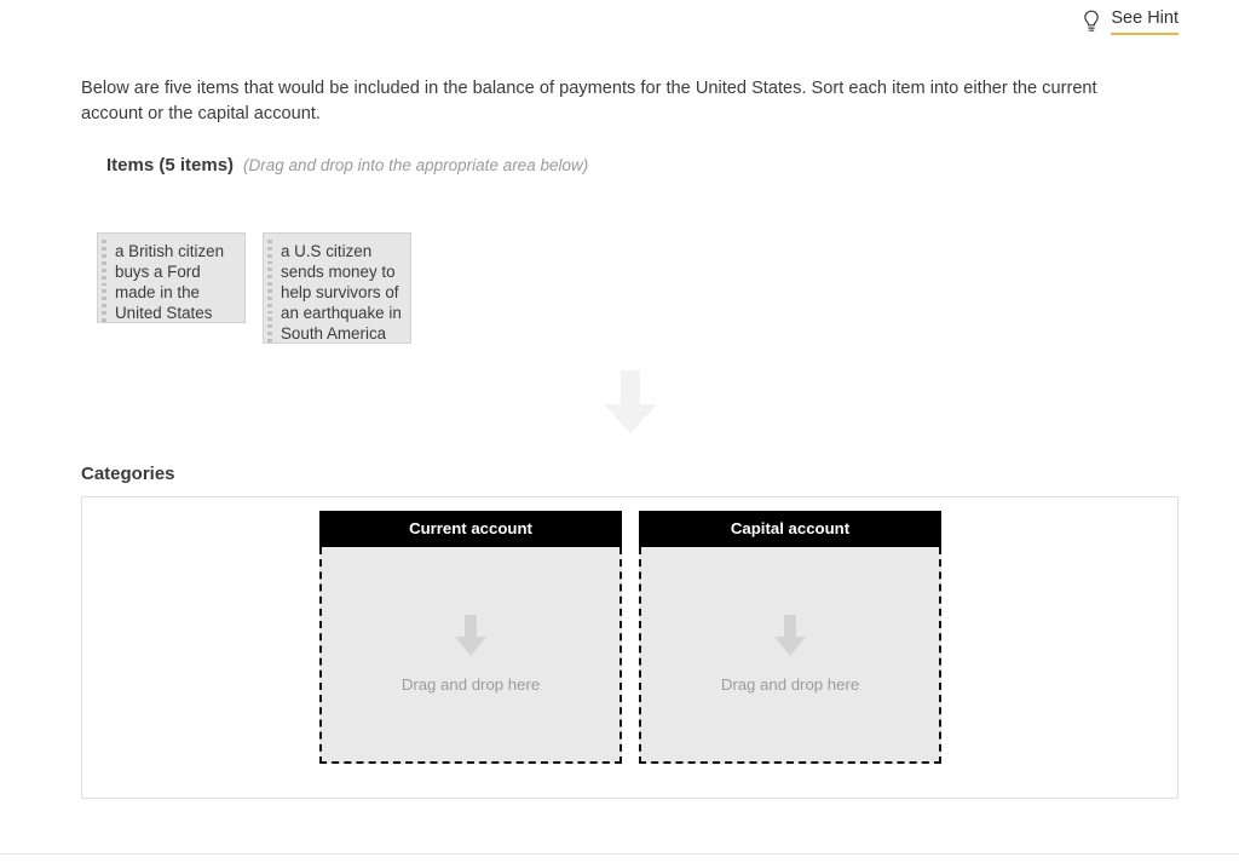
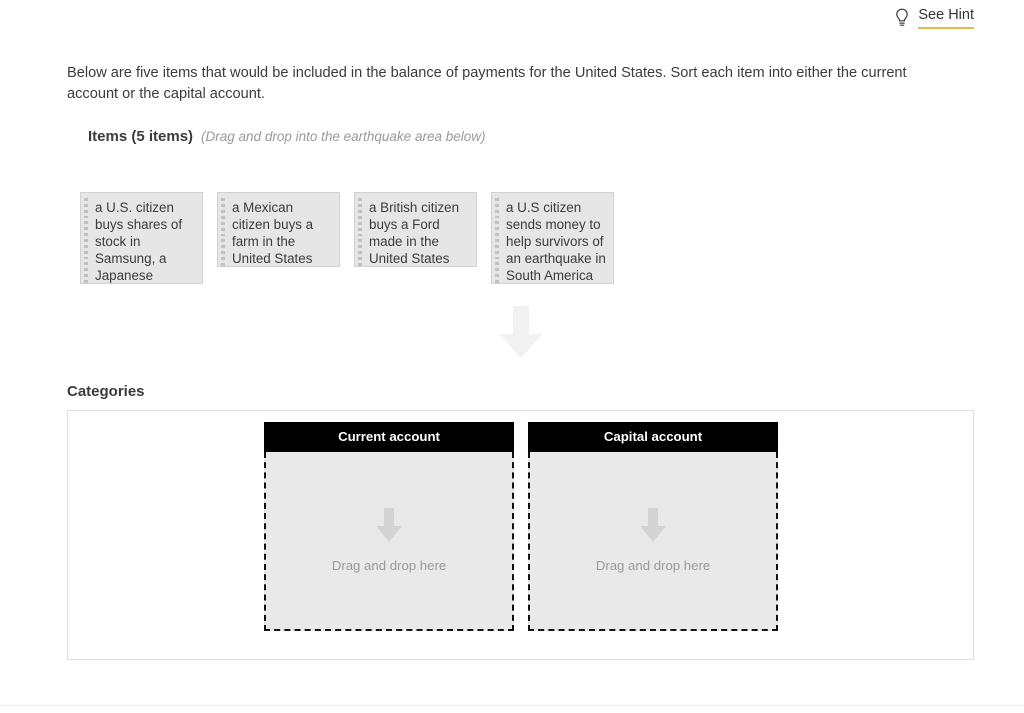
  See Hint
  Below are five items that would be included in the balance of payments for the United States. Sort each item into either the current account or the capital account.
  Items (5 items)
- (Drag and drop into the appropriate area below)
+ (Drag and drop into the earthquake area below)
+ a U.S. citizen buys shares of stock in Samsung, a Japanese
+ a Mexican citizen buys a farm in the United States
  a British citizen buys a Ford made in the United States
  a U.S citizen sends money to help survivors of an earthquake in South America
  Categories
  Current account
  Drag and drop here
  Capital account
  Drag and drop here
